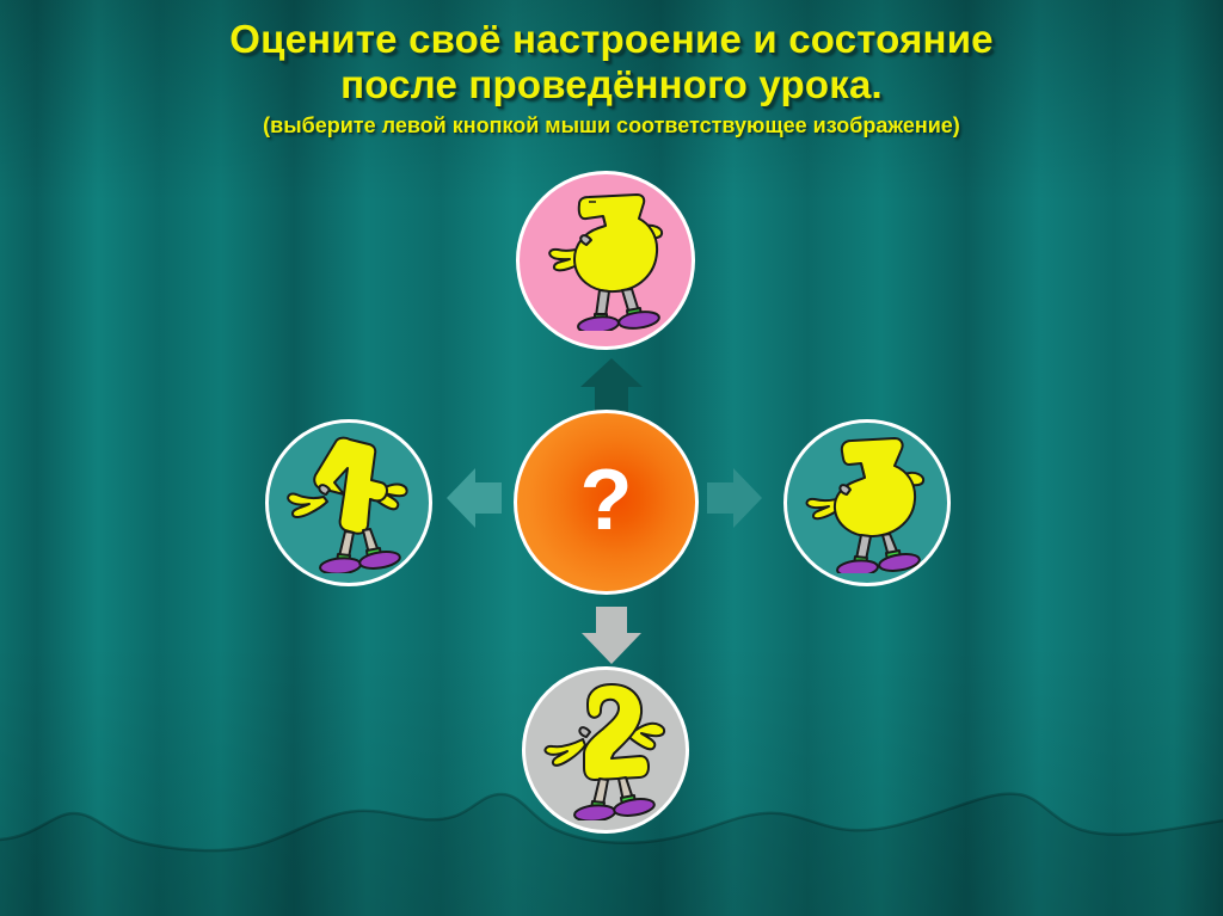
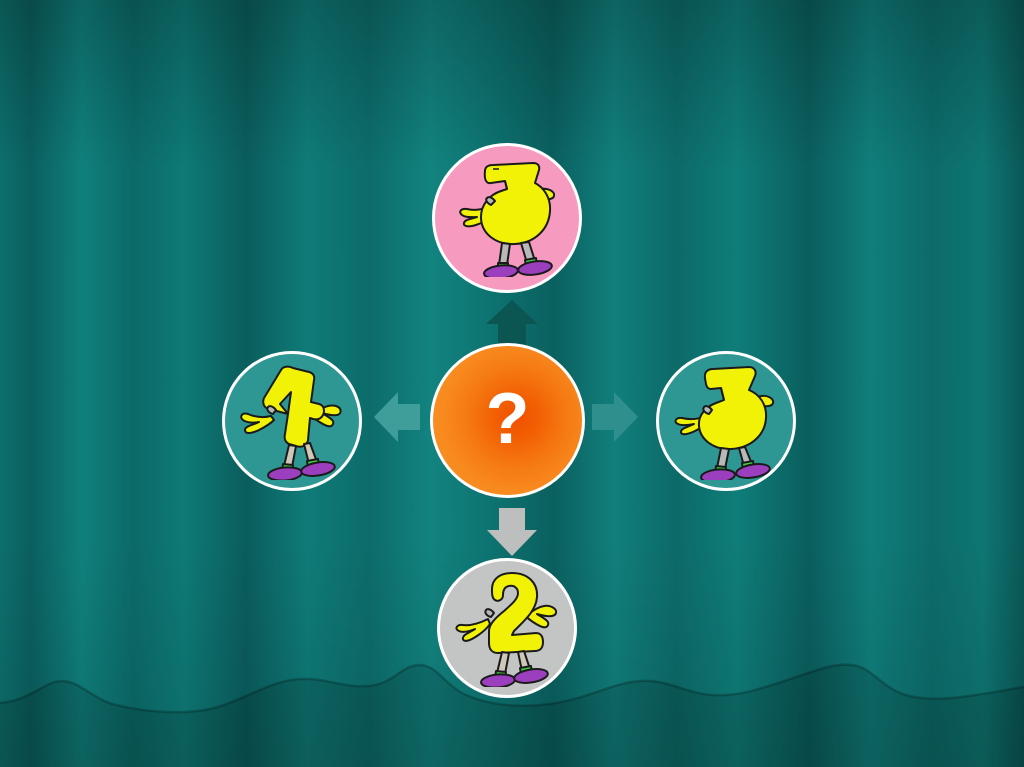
- Оцените своё настроение и состояние
- после проведённого урока.
- (выберите левой кнопкой мыши соответствующее изображение)
  ?
